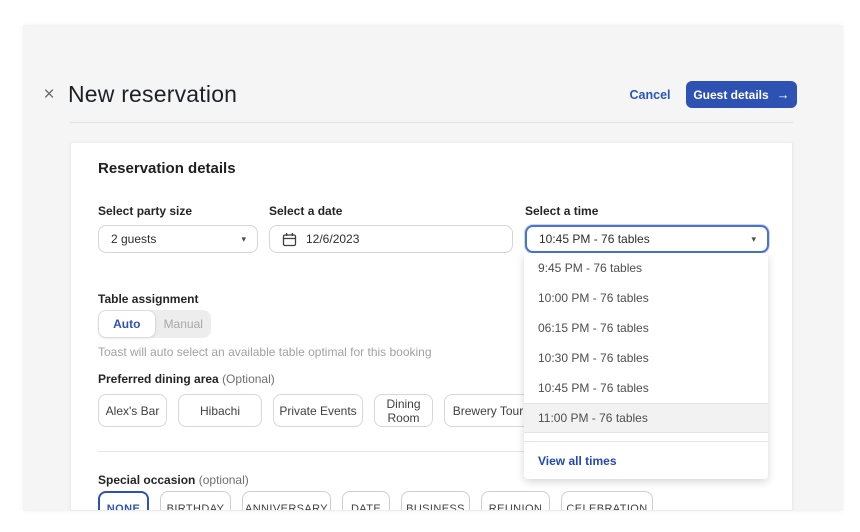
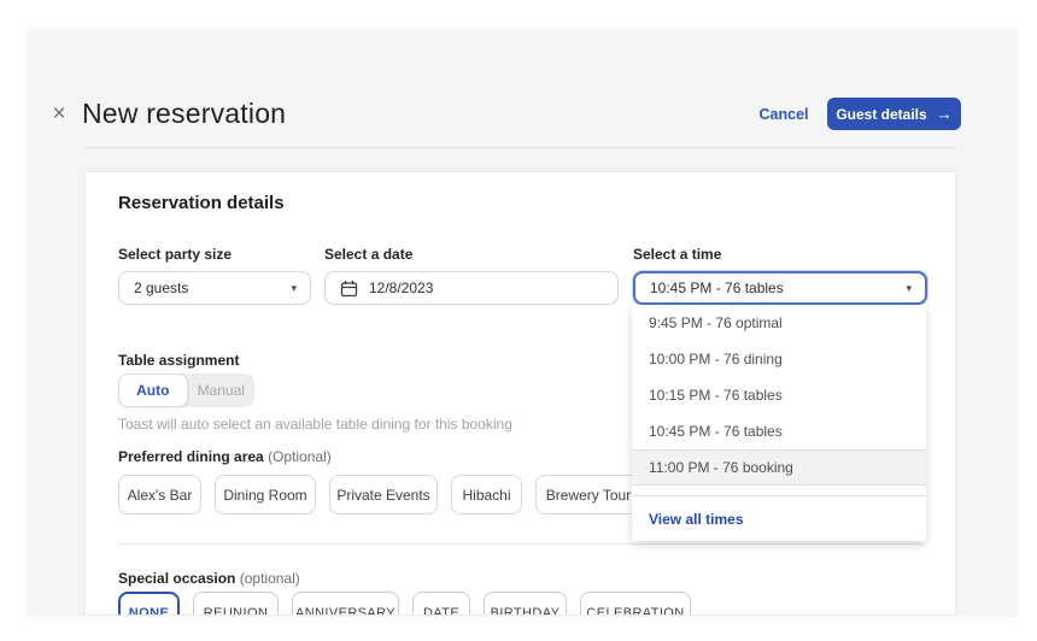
  ×
  New reservation
  Cancel
  Guest details
  →
  Reservation details
  Select party size
  Select a date
  Select a time
  2 guests
  ▾
- 12/6/2023
+ 12/8/2023
  10:45 PM - 76 tables
  ▾
  Table assignment
  Auto
  Manual
- Toast will auto select an available table optimal for this booking
+ Toast will auto select an available table dining for this booking
  Preferred dining area (Optional)
  Alex's Bar
- Hibachi
+ Dining Room
  Private Events
- Dining Room
+ Hibachi
  Brewery Tour
  Special occasion (optional)
  NONE
- BIRTHDAY
+ REUNION
  ANNIVERSARY
  DATE
- BUSINESS
- REUNION
+ BIRTHDAY
  CELEBRATION
- 9:45 PM - 76 tables
+ 9:45 PM - 76 optimal
- 10:00 PM - 76 tables
+ 10:00 PM - 76 dining
- 06:15 PM - 76 tables
+ 10:15 PM - 76 tables
- 10:30 PM - 76 tables
  10:45 PM - 76 tables
- 11:00 PM - 76 tables
+ 11:00 PM - 76 booking
  View all times
